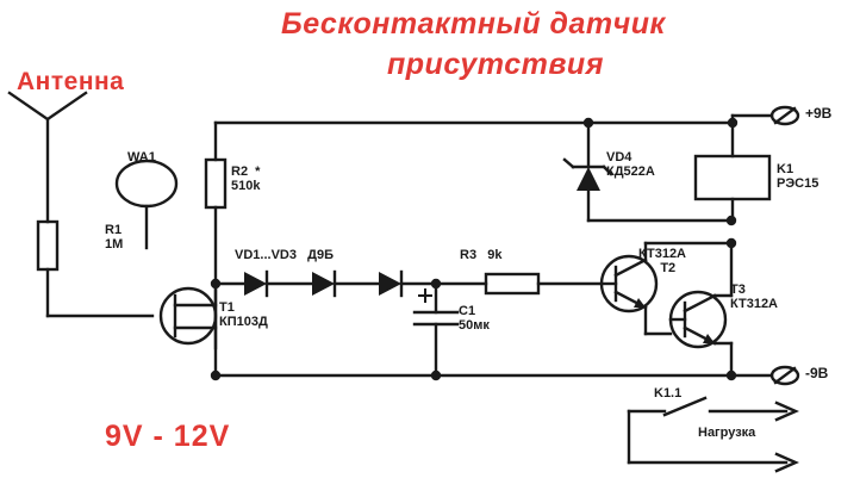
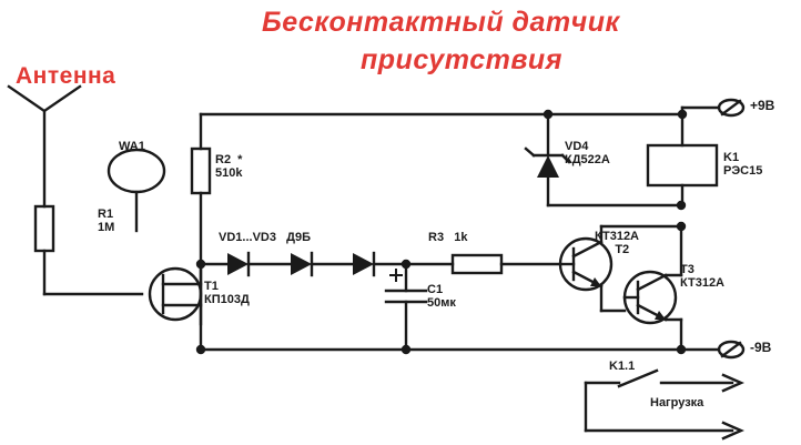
  Бесконтактный датчик
  присутствия
  Антенна
- 9V - 12V
  WA1
  R1
  1М
  R2 *
  510k
  VD1...VD3 Д9Б
- R3 9k
+ R3 1k
  C1
  50мк
  T1
  КП103Д
  КТ312А
  T2
  T3
  КТ312А
  VD4
  КД522А
  K1
  РЭС15
  K1.1
  Нагрузка
  +9В
  -9В
